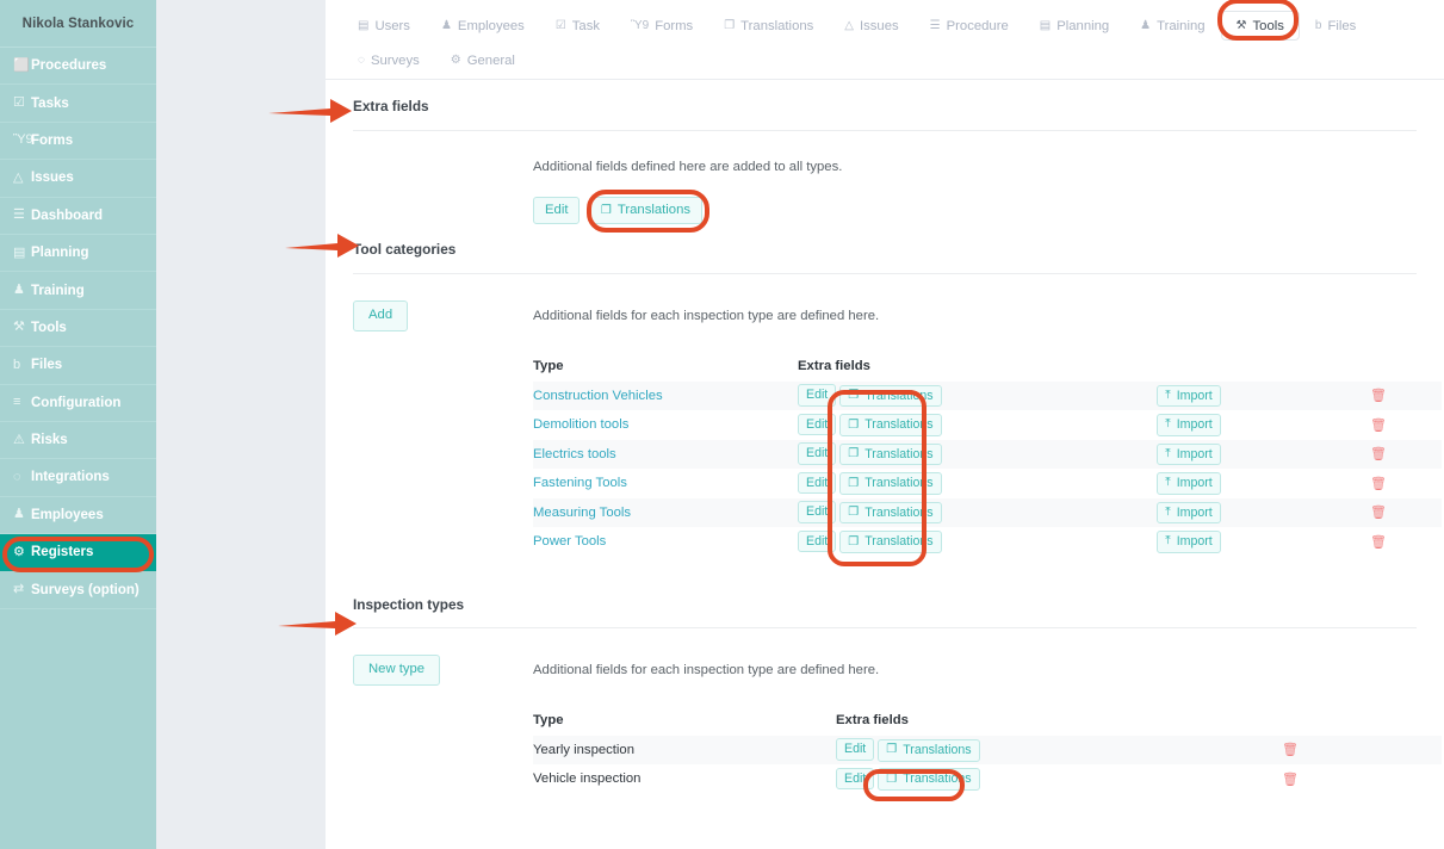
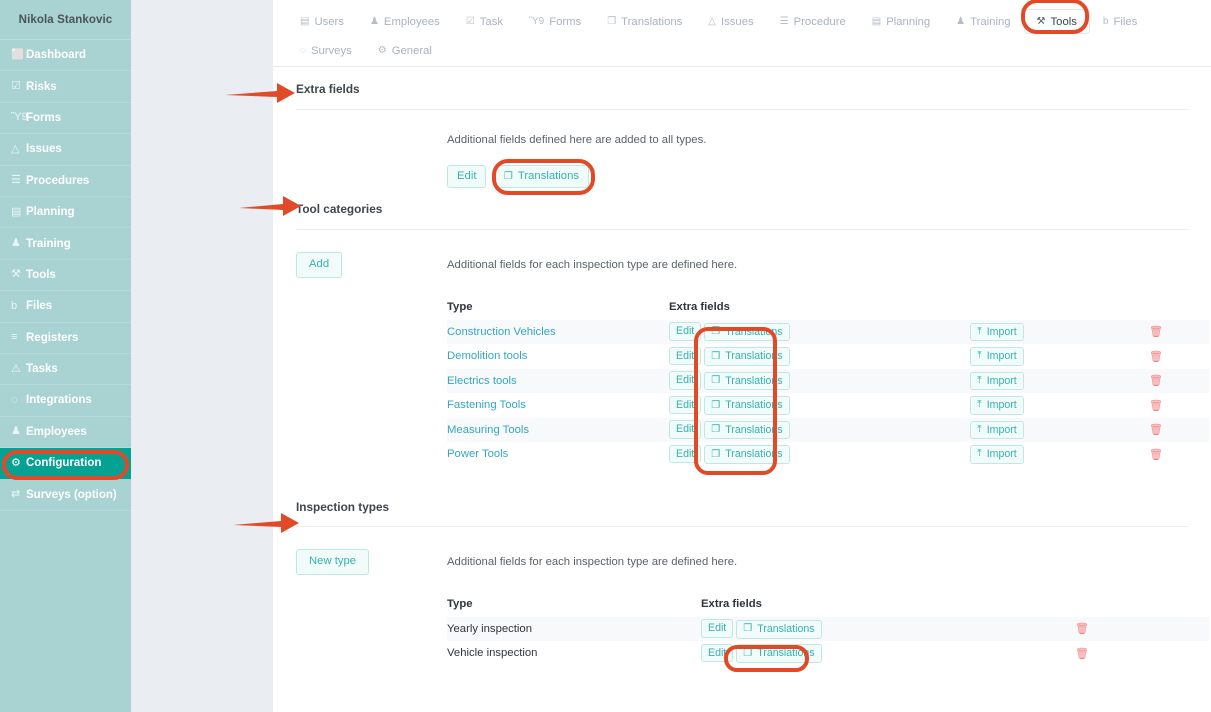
  Nikola Stankovic
  ⬜
- Procedures
+ Dashboard
  ☑
- Tasks
+ Risks
  Ὓ9
  Forms
  △
  Issues
  ☰
- Dashboard
+ Procedures
  ▤
  Planning
  ♟
  Training
  ⚒
  Tools
  b
  Files
  ≡
- Configuration
+ Registers
  ⚠
- Risks
+ Tasks
  Integrations
  ♟
  Employees
  ⚙
- Registers
+ Configuration
  ⇄
  Surveys (option)
  ▤
  Users
  ♟
  Employees
  ☑
  Task
  Ὓ9
  Forms
  ❐
  Translations
  △
  Issues
  ☰
  Procedure
  ▤
  Planning
  ♟
  Training
  ⚒
  Tools
  b
  Files
  Surveys
  ⚙
  General
  Extra fields
  Additional fields defined here are added to all types.
  Edit
  ❐
  Translations
  Tool categories
  Add
  Additional fields for each inspection type are defined here.
  Type	Extra fields
  Construction Vehicles	Edit ❐ Translations	⤒ Import	🗑
  Demolition tools	Edit ❐ Translations	⤒ Import	🗑
  Electrics tools	Edit ❐ Translations	⤒ Import	🗑
  Fastening Tools	Edit ❐ Translations	⤒ Import	🗑
  Measuring Tools	Edit ❐ Translations	⤒ Import	🗑
  Power Tools	Edit ❐ Translations	⤒ Import	🗑
  Inspection types
  New type
  Additional fields for each inspection type are defined here.
  Type	Extra fields
  Yearly inspection	Edit ❐ Translations	🗑
  Vehicle inspection	Edit ❐ Translations	🗑
